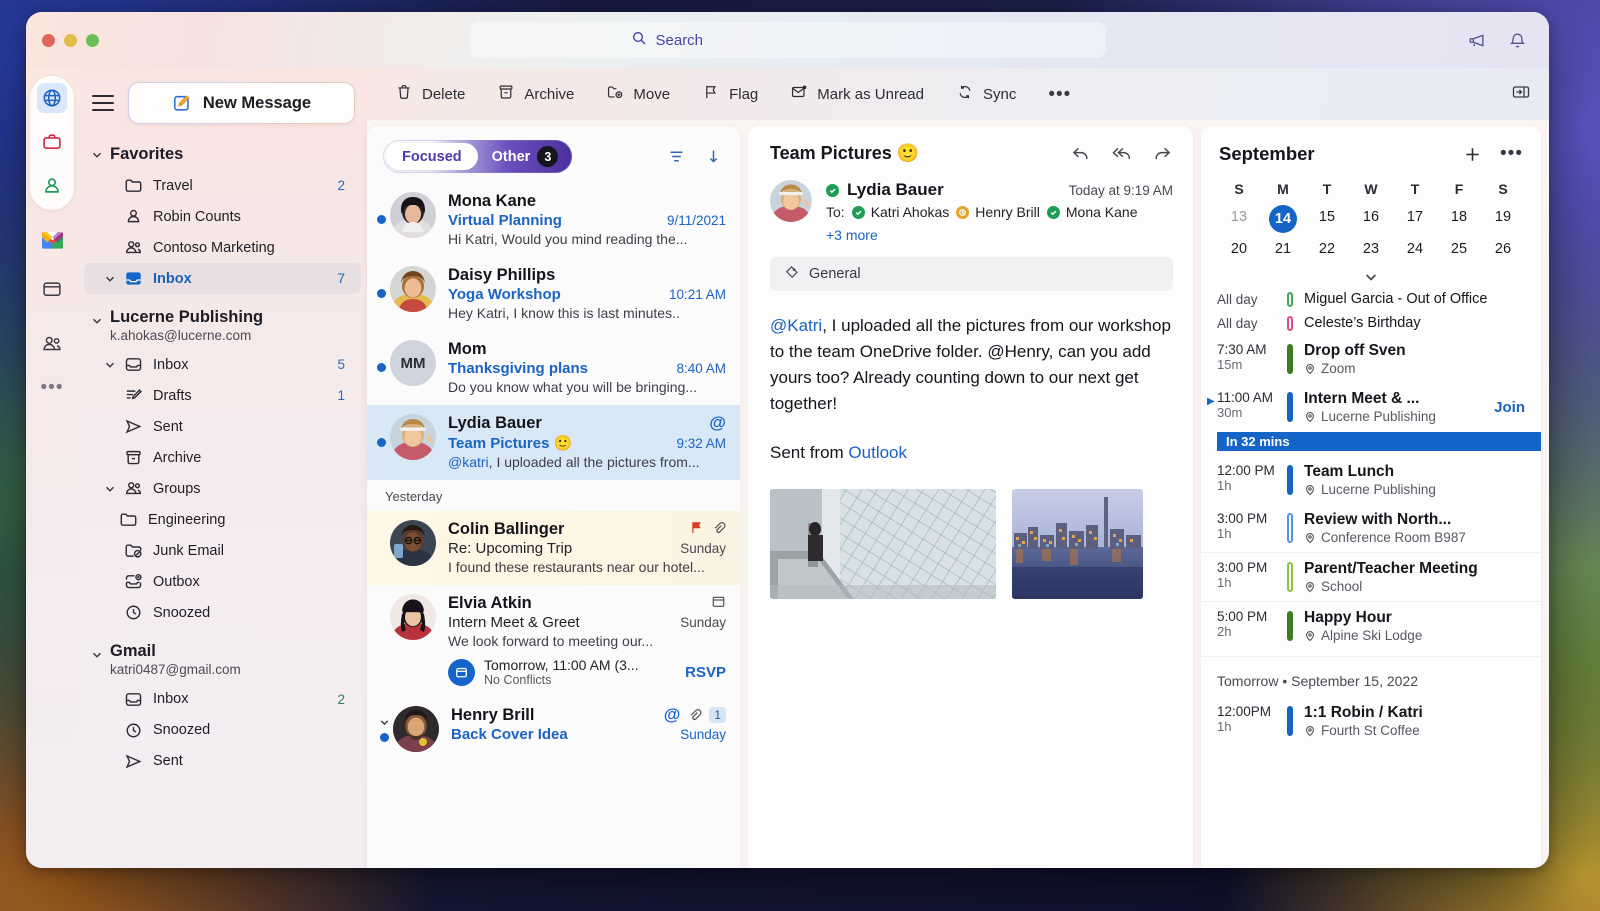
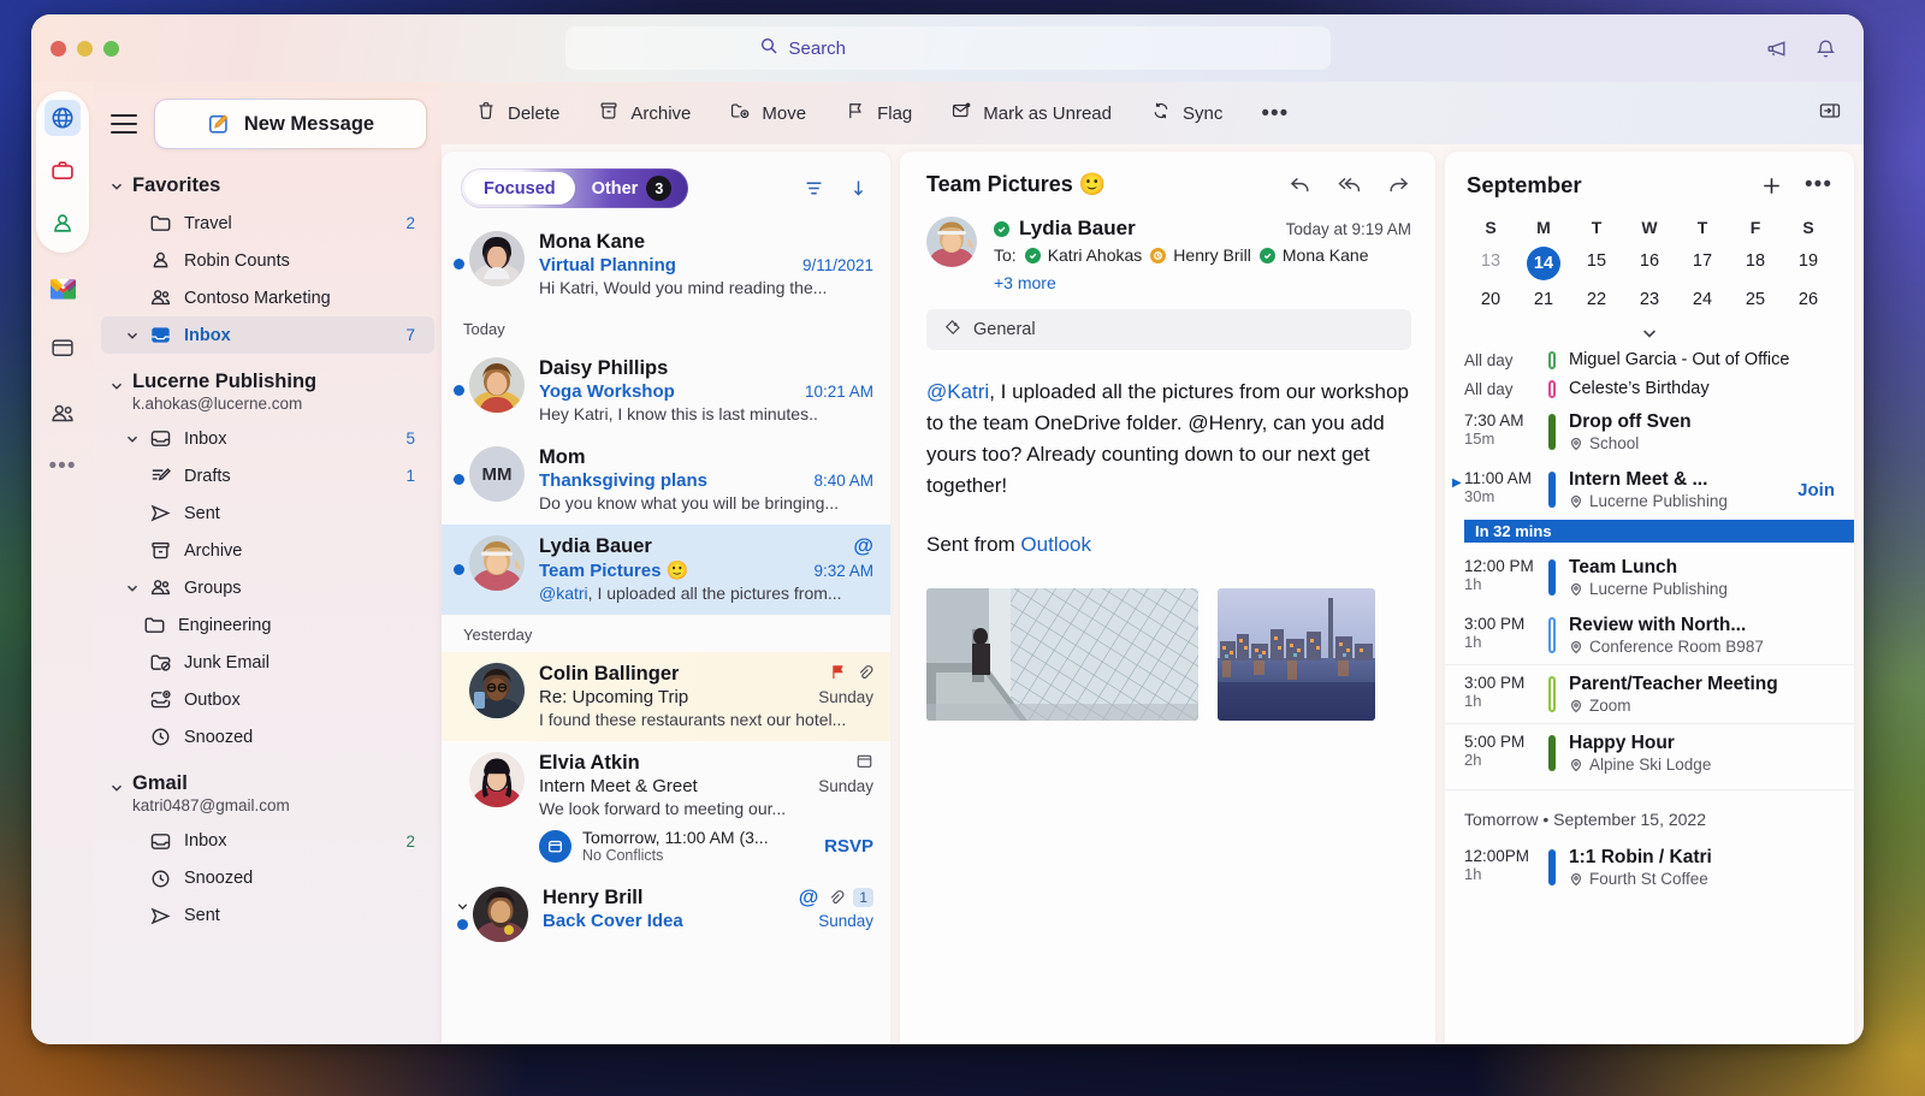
  Search
  •••
  New Message
  Favorites
  Travel
  2
  Robin Counts
  Contoso Marketing
  Inbox
  7
  Lucerne Publishing
  k.ahokas@lucerne.com
  Inbox
  5
  Drafts
  1
  Sent
  Archive
  Groups
  Engineering
  Junk Email
  Outbox
  Snoozed
  Gmail
  katri0487@gmail.com
  Inbox
  2
  Snoozed
  Sent
  Delete
  Archive
  Move
  Flag
  Mark as Unread
  Sync
  •••
  Focused
  Other
  3
  Mona Kane
  Virtual Planning
  9/11/2021
  Hi Katri, Would you mind reading the...
+ Today
  Daisy Phillips
  Yoga Workshop
  10:21 AM
  Hey Katri, I know this is last minutes..
  MM
  Mom
  Thanksgiving plans
  8:40 AM
  Do you know what you will be bringing...
  Lydia Bauer
  @
  Team Pictures 🙂
  9:32 AM
  @katri, I uploaded all the pictures from...
  Yesterday
  Colin Ballinger
  Re: Upcoming Trip
  Sunday
- I found these restaurants near our hotel...
+ I found these restaurants next our hotel...
  Elvia Atkin
  Intern Meet & Greet
  Sunday
  We look forward to meeting our...
  Tomorrow, 11:00 AM (3...
  No Conflicts
  RSVP
  Henry Brill
  @
  1
  Back Cover Idea
  Sunday
  Team Pictures 🙂
  Lydia Bauer
  Today at 9:19 AM
  To:
  Katri Ahokas
  Henry Brill
  Mona Kane
  +3 more
  General
  @Katri, I uploaded all the pictures from our workshop to the team OneDrive folder. @Henry, can you add yours too? Already counting down to our next get together!
  Sent from Outlook
  September
  •••
  S
  M
  T
  W
  T
  F
  S
  13
  14
  15
  16
  17
  18
  19
  20
  21
  22
  23
  24
  25
  26
  All day
  Miguel Garcia - Out of Office
  All day
  Celeste’s Birthday
  7:30 AM
  15m
  Drop off Sven
- Zoom
+ School
  ▶
  11:00 AM
  30m
  Intern Meet & ...
  Lucerne Publishing
  Join
  In 32 mins
  12:00 PM
  1h
  Team Lunch
  Lucerne Publishing
  3:00 PM
  1h
  Review with North...
  Conference Room B987
  3:00 PM
  1h
  Parent/Teacher Meeting
- School
+ Zoom
  5:00 PM
  2h
  Happy Hour
  Alpine Ski Lodge
  Tomorrow • September 15, 2022
  12:00PM
  1h
  1:1 Robin / Katri
  Fourth St Coffee
